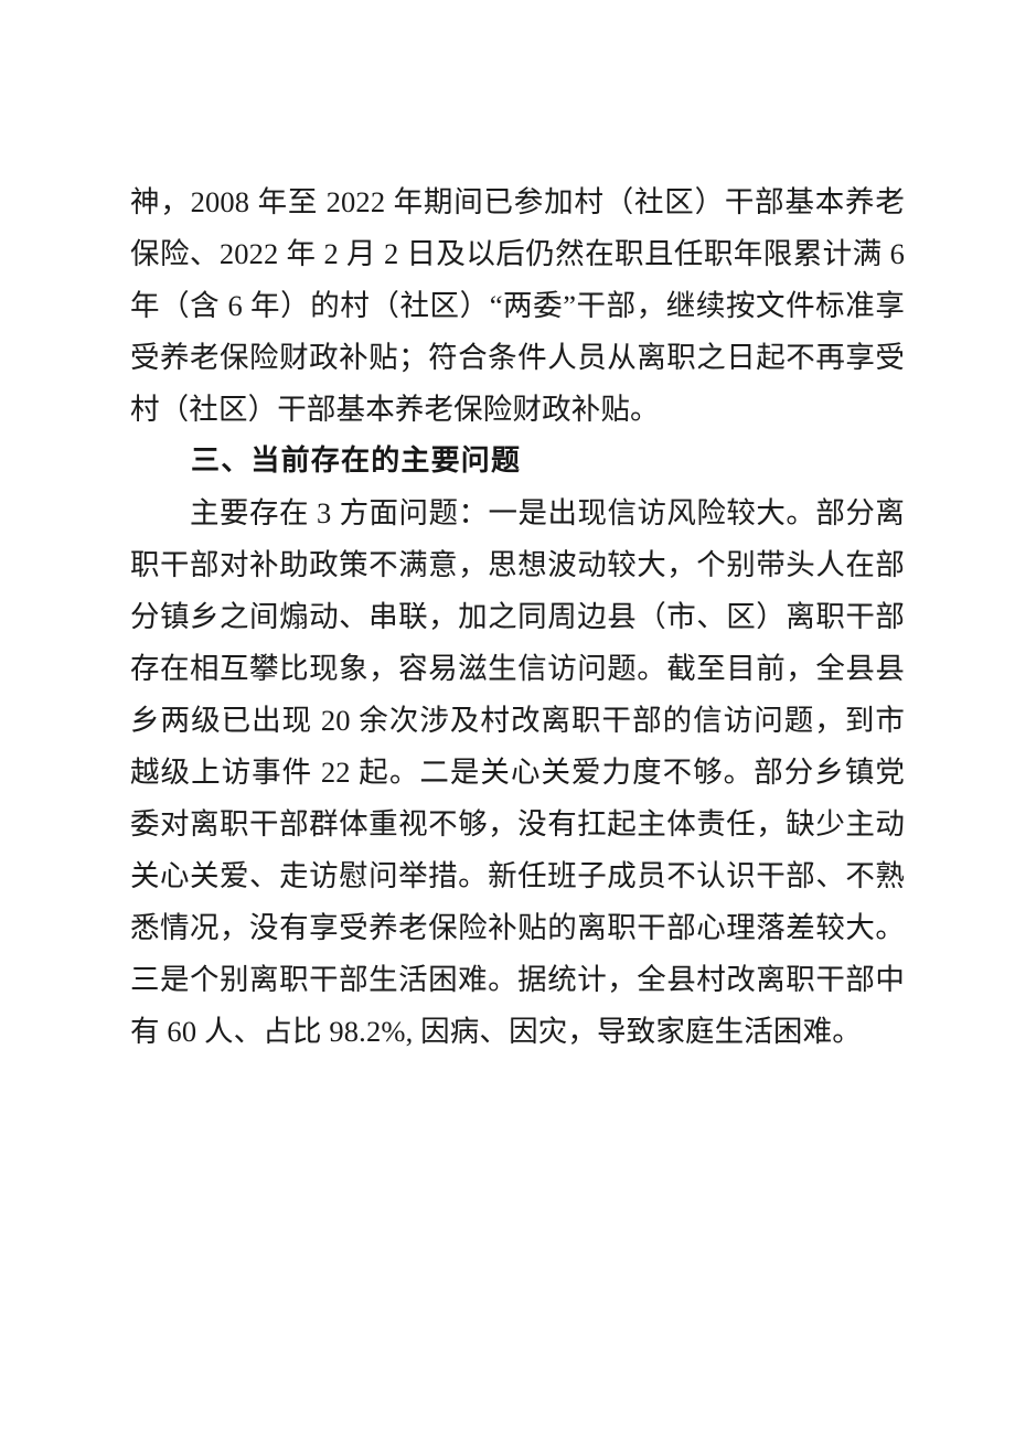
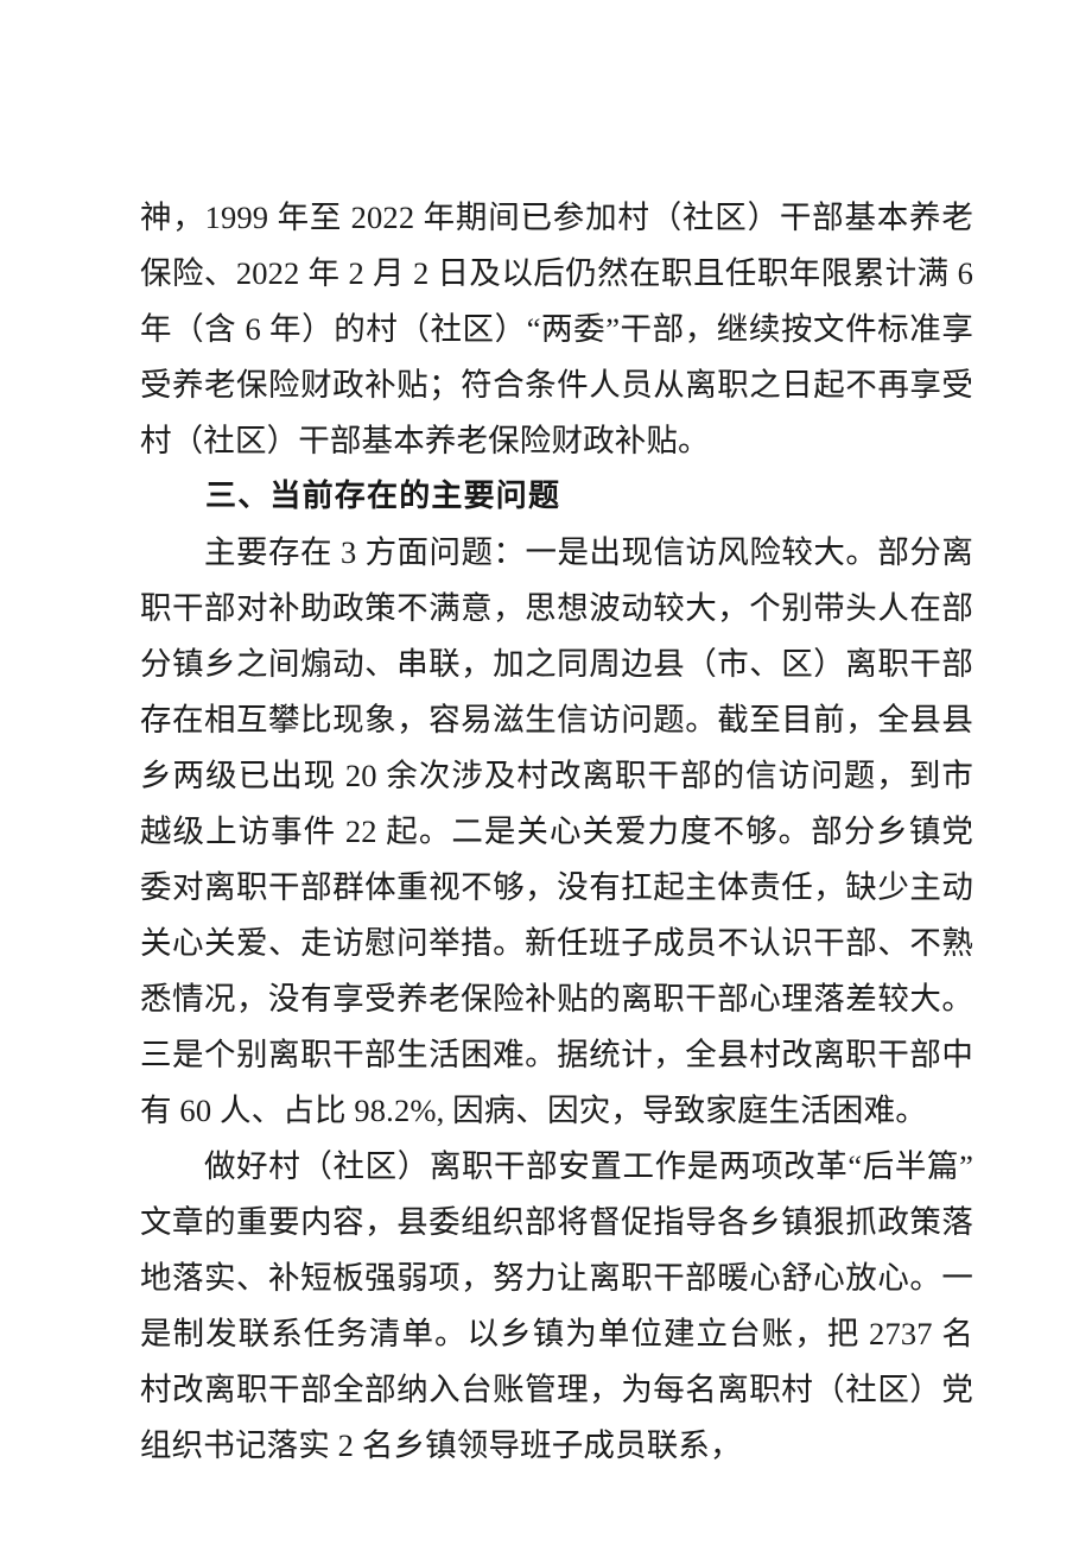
- 神，2008 年至 2022 年期间已参加村（社区）干部基本养老保险、2022 年 2 月 2 日及以后仍然在职且任职年限累计满 6 年（含 6 年）的村（社区）“两委”干部，继续按文件标准享受养老保险财政补贴；符合条件人员从离职之日起不再享受村（社区）干部基本养老保险财政补贴。
+ 神，1999 年至 2022 年期间已参加村（社区）干部基本养老保险、2022 年 2 月 2 日及以后仍然在职且任职年限累计满 6 年（含 6 年）的村（社区）“两委”干部，继续按文件标准享受养老保险财政补贴；符合条件人员从离职之日起不再享受村（社区）干部基本养老保险财政补贴。
  三、当前存在的主要问题
  主要存在 3 方面问题：一是出现信访风险较大。部分离职干部对补助政策不满意，思想波动较大，个别带头人在部分镇乡之间煽动、串联，加之同周边县（市、区）离职干部存在相互攀比现象，容易滋生信访问题。截至目前，全县县乡两级已出现 20 余次涉及村改离职干部的信访问题，到市越级上访事件 22 起。二是关心关爱力度不够。部分乡镇党委对离职干部群体重视不够，没有扛起主体责任，缺少主动关心关爱、走访慰问举措。新任班子成员不认识干部、不熟悉情况，没有享受养老保险补贴的离职干部心理落差较大。三是个别离职干部生活困难。据统计，全县村改离职干部中有 60 人、占比 98.2%, 因病、因灾，导致家庭生活困难。
+ 做好村（社区）离职干部安置工作是两项改革“后半篇”文章的重要内容，县委组织部将督促指导各乡镇狠抓政策落地落实、补短板强弱项，努力让离职干部暖心舒心放心。一是制发联系任务清单。以乡镇为单位建立台账，把 2737 名村改离职干部全部纳入台账管理，为每名离职村（社区）党组织书记落实 2 名乡镇领导班子成员联系，
